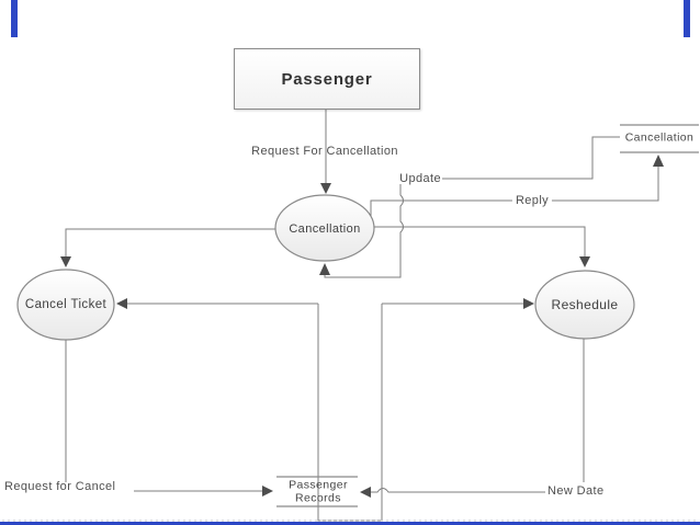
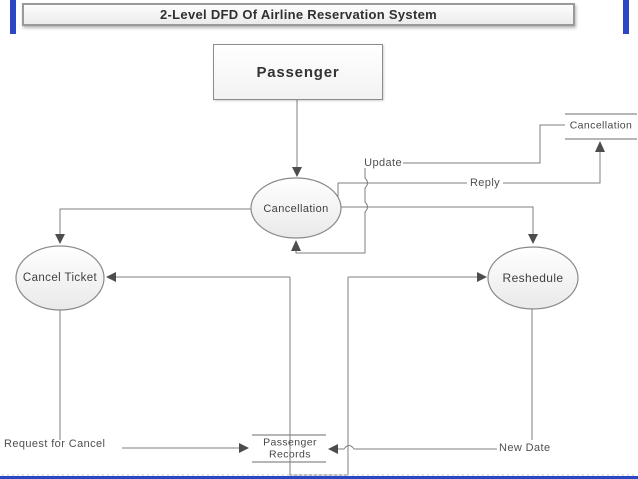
+ 2-Level DFD Of Airline Reservation System
  Passenger
  Cancellation
  Cancel Ticket
  Reshedule
  Cancellation
  Passenger
  Records
- Request For Cancellation
  Update
  Reply
  Request for Cancel
  New Date
